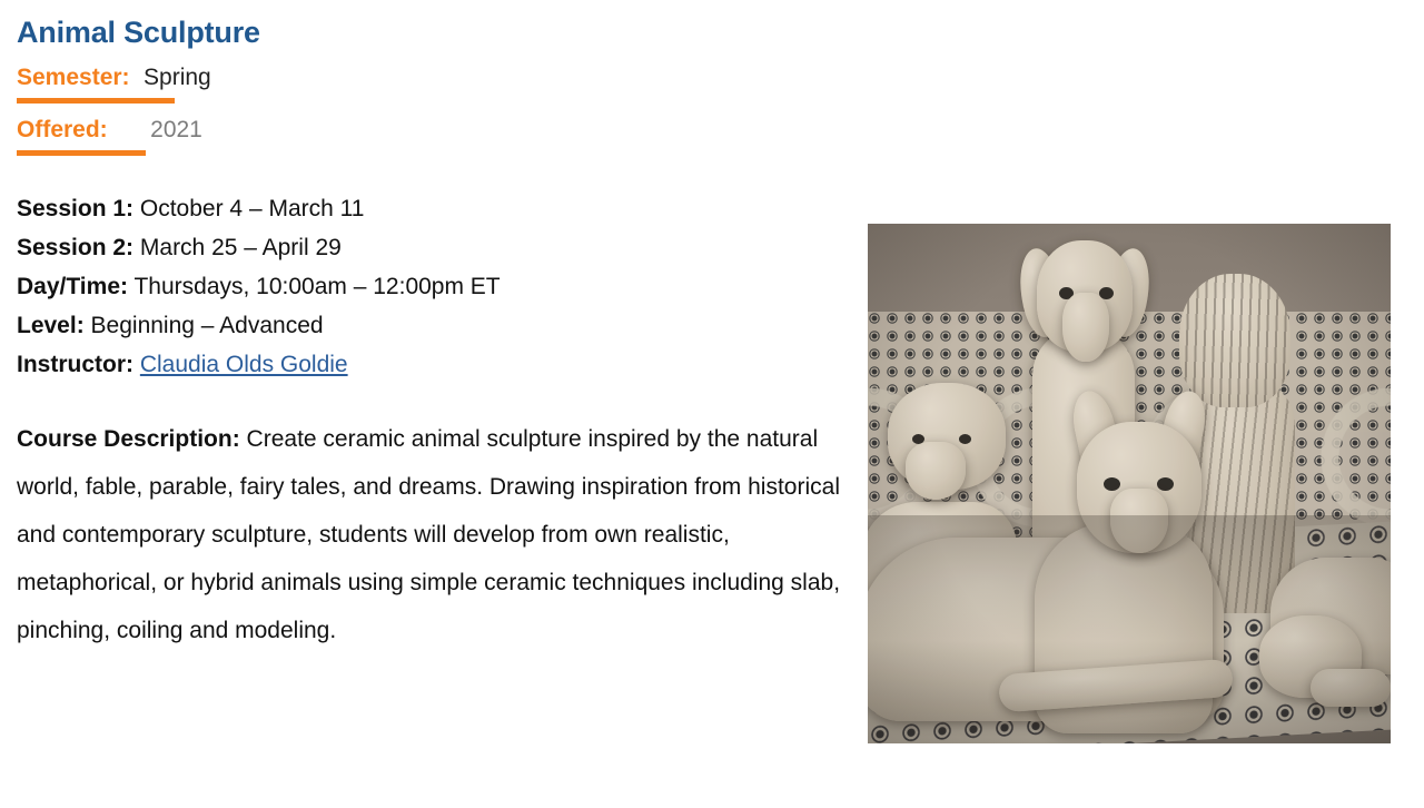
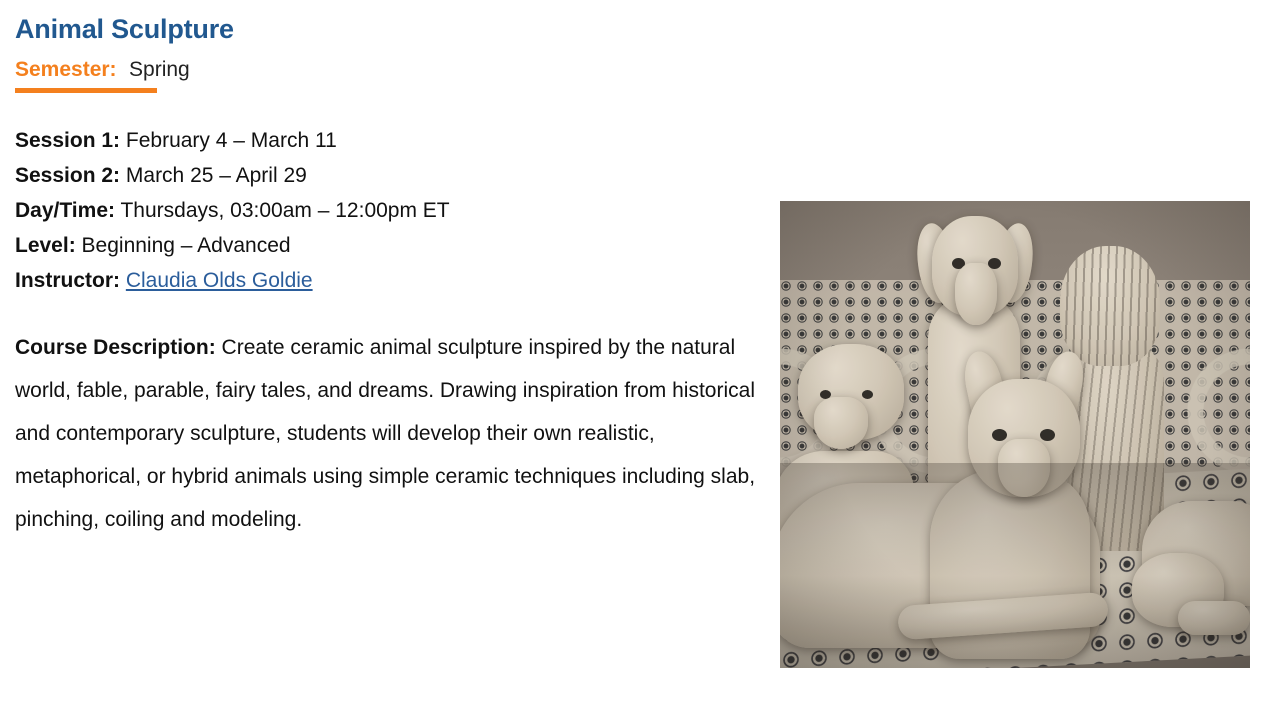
  Animal Sculpture
  Semester: Spring
- Offered: 2021
- Session 1: October 4 – March 11
+ Session 1: February 4 – March 11
  Session 2: March 25 – April 29
- Day/Time: Thursdays, 10:00am – 12:00pm ET
+ Day/Time: Thursdays, 03:00am – 12:00pm ET
  Level: Beginning – Advanced
  Instructor: Claudia Olds Goldie
- Course Description: Create ceramic animal sculpture inspired by the natural world, fable, parable, fairy tales, and dreams. Drawing inspiration from historical and contemporary sculpture, students will develop from own realistic, metaphorical, or hybrid animals using simple ceramic techniques including slab, pinching, coiling and modeling.
+ Course Description: Create ceramic animal sculpture inspired by the natural world, fable, parable, fairy tales, and dreams. Drawing inspiration from historical and contemporary sculpture, students will develop their own realistic, metaphorical, or hybrid animals using simple ceramic techniques including slab, pinching, coiling and modeling.
